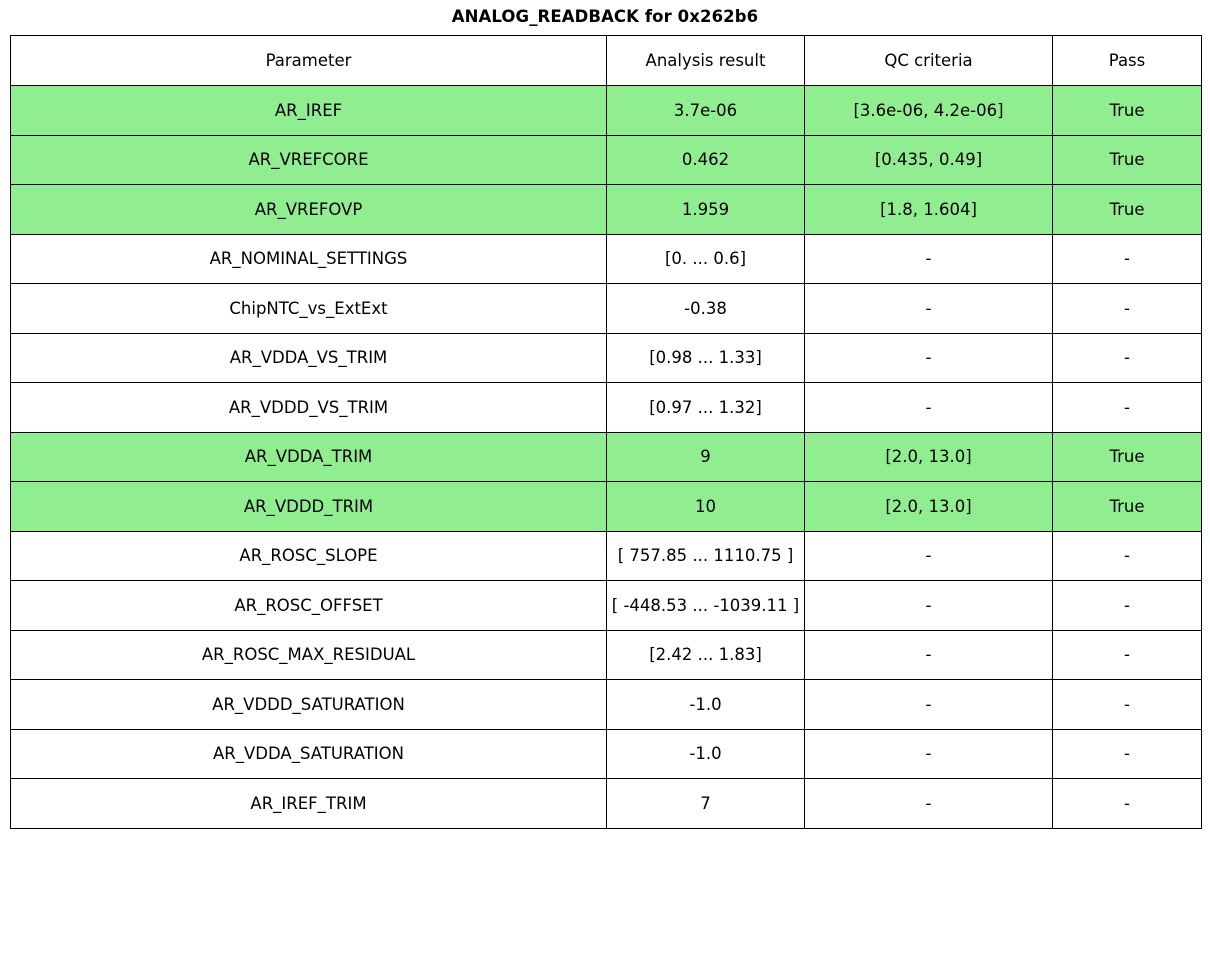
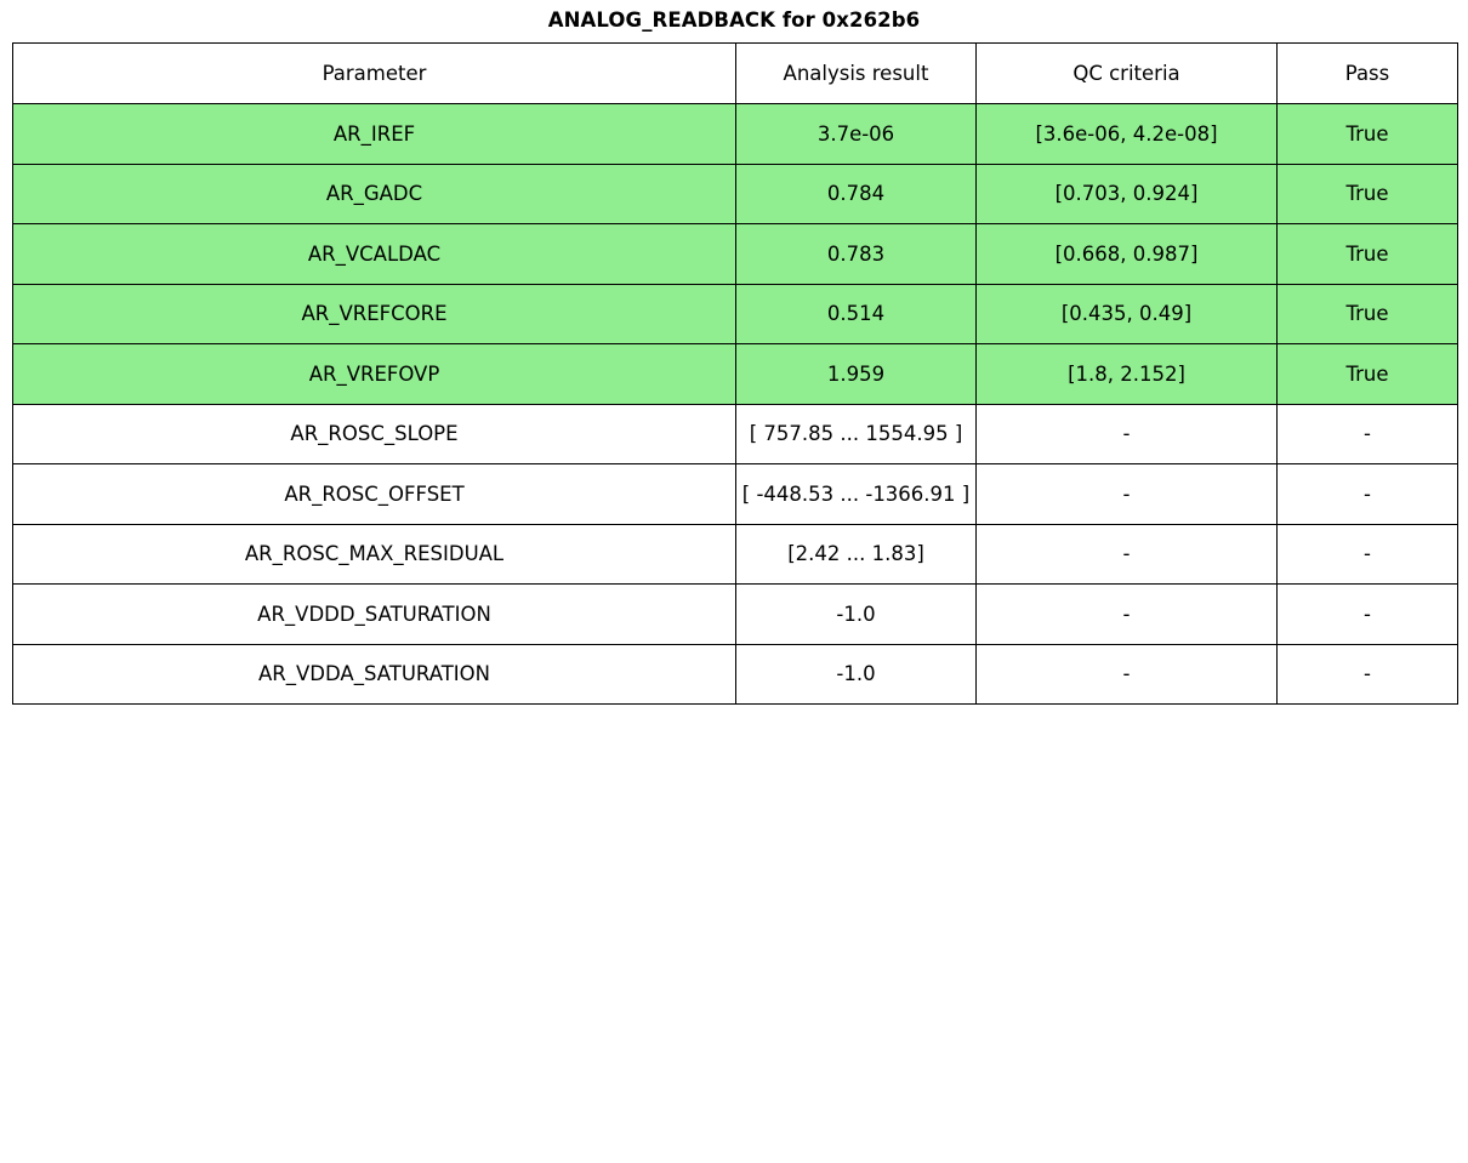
  ANALOG_READBACK for 0x262b6
  Parameter	Analysis result	QC criteria	Pass
- AR_IREF	3.7e-06	[3.6e-06, 4.2e-06]	True
+ AR_IREF	3.7e-06	[3.6e-06, 4.2e-08]	True
+ AR_GADC	0.784	[0.703, 0.924]	True
+ AR_VCALDAC	0.783	[0.668, 0.987]	True
- AR_VREFCORE	0.462	[0.435, 0.49]	True
+ AR_VREFCORE	0.514	[0.435, 0.49]	True
- AR_VREFOVP	1.959	[1.8, 1.604]	True
+ AR_VREFOVP	1.959	[1.8, 2.152]	True
- AR_NOMINAL_SETTINGS	[0. ... 0.6]	-	-
- ChipNTC_vs_ExtExt	-0.38	-	-
- AR_VDDA_VS_TRIM	[0.98 ... 1.33]	-	-
- AR_VDDD_VS_TRIM	[0.97 ... 1.32]	-	-
- AR_VDDA_TRIM	9	[2.0, 13.0]	True
- AR_VDDD_TRIM	10	[2.0, 13.0]	True
- AR_ROSC_SLOPE	[ 757.85 ... 1110.75 ]	-	-
+ AR_ROSC_SLOPE	[ 757.85 ... 1554.95 ]	-	-
- AR_ROSC_OFFSET	[ -448.53 ... -1039.11 ]	-	-
+ AR_ROSC_OFFSET	[ -448.53 ... -1366.91 ]	-	-
  AR_ROSC_MAX_RESIDUAL	[2.42 ... 1.83]	-	-
  AR_VDDD_SATURATION	-1.0	-	-
  AR_VDDA_SATURATION	-1.0	-	-
- AR_IREF_TRIM	7	-	-
